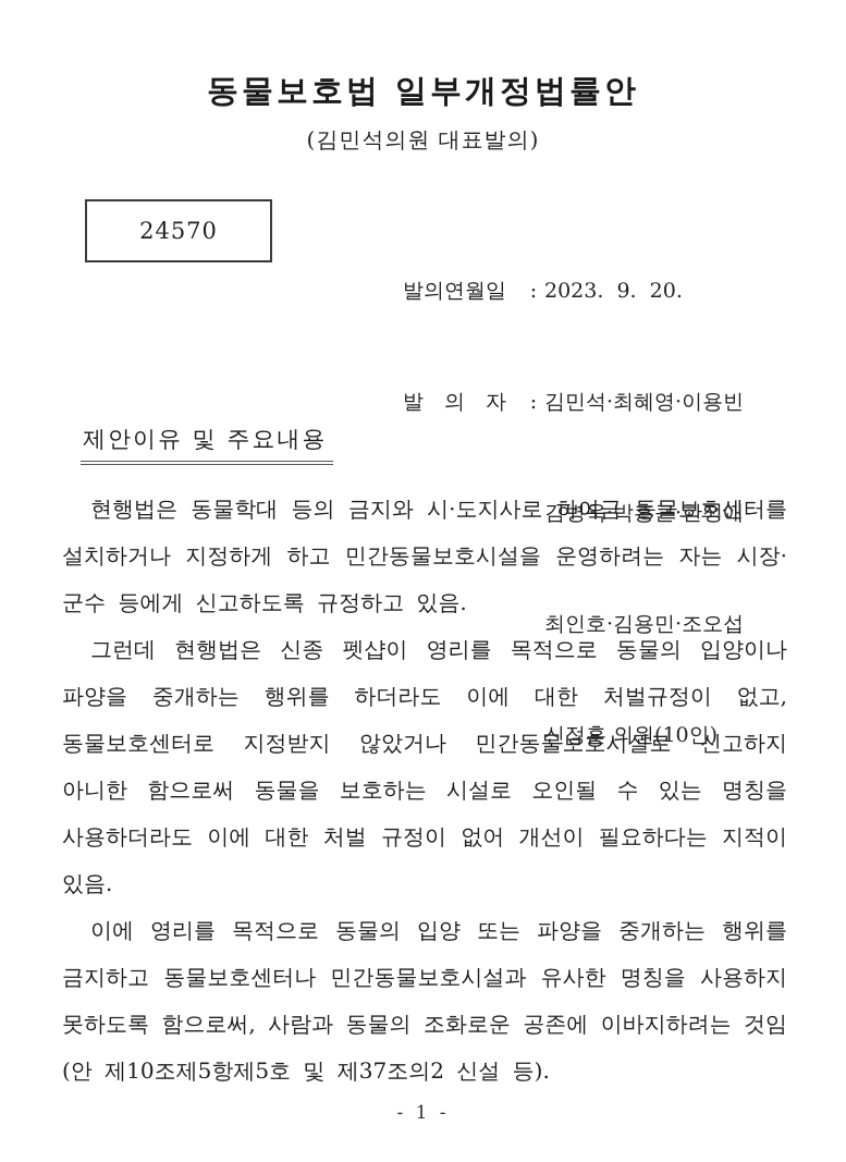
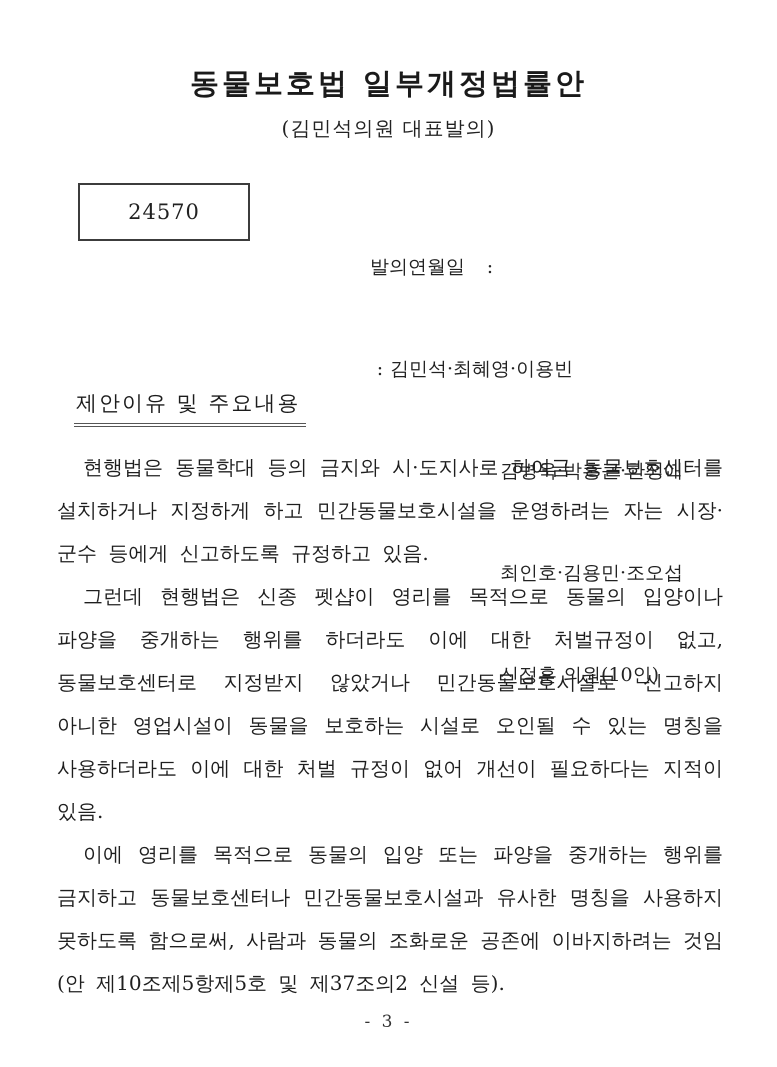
  동물보호법 일부개정법률안
  (김민석의원 대표발의)
  24570
  발의연월일
  :
- 2023. 9. 20.
- 발 의 자
  :
  김민석·최혜영·이용빈
  김병욱·박홍근·한정애
  최인호·김용민·조오섭
  신정훈 의원(10인)
  제안이유 및 주요내용
  현행법은 동물학대 등의 금지와 시·도지사로 하여금 동물보호센터를 설치하거나 지정하게 하고 민간동물보호시설을 운영하려는 자는 시장·군수 등에게 신고하도록 규정하고 있음.
- 그런데 현행법은 신종 펫샵이 영리를 목적으로 동물의 입양이나 파양을 중개하는 행위를 하더라도 이에 대한 처벌규정이 없고, 동물보호센터로 지정받지 않았거나 민간동물보호시설로 신고하지 아니한 함으로써 동물을 보호하는 시설로 오인될 수 있는 명칭을 사용하더라도 이에 대한 처벌 규정이 없어 개선이 필요하다는 지적이 있음.
+ 그런데 현행법은 신종 펫샵이 영리를 목적으로 동물의 입양이나 파양을 중개하는 행위를 하더라도 이에 대한 처벌규정이 없고, 동물보호센터로 지정받지 않았거나 민간동물보호시설로 신고하지 아니한 영업시설이 동물을 보호하는 시설로 오인될 수 있는 명칭을 사용하더라도 이에 대한 처벌 규정이 없어 개선이 필요하다는 지적이 있음.
  이에 영리를 목적으로 동물의 입양 또는 파양을 중개하는 행위를 금지하고 동물보호센터나 민간동물보호시설과 유사한 명칭을 사용하지 못하도록 함으로써, 사람과 동물의 조화로운 공존에 이바지하려는 것임(안 제10조제5항제5호 및 제37조의2 신설 등).
- - 1 -
+ - 3 -
